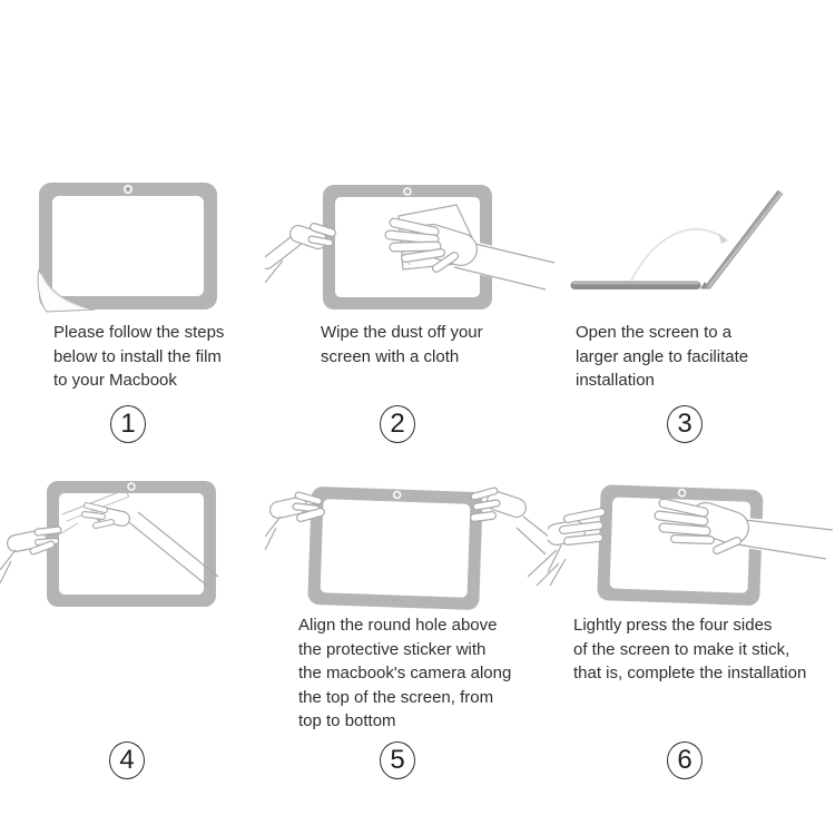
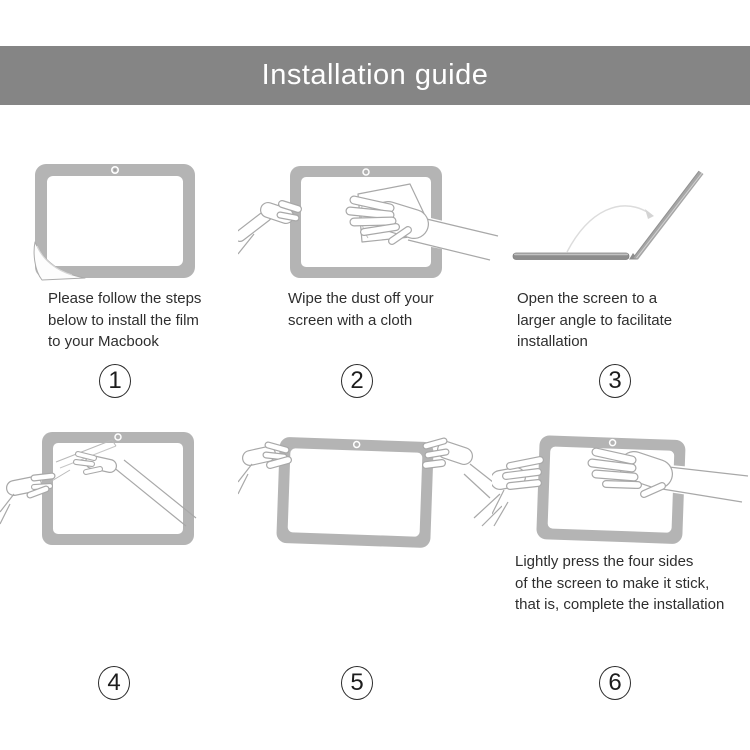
+ Installation guide
  Please follow the steps
  below to install the film
  to your Macbook
  Wipe the dust off your
  screen with a cloth
  Open the screen to a
  larger angle to facilitate
  installation
- Align the round hole above
- the protective sticker with
- the macbook's camera along
- the top of the screen, from
- top to bottom
  Lightly press the four sides
  of the screen to make it stick,
  that is, complete the installation
  1
  2
  3
  4
  5
  6
